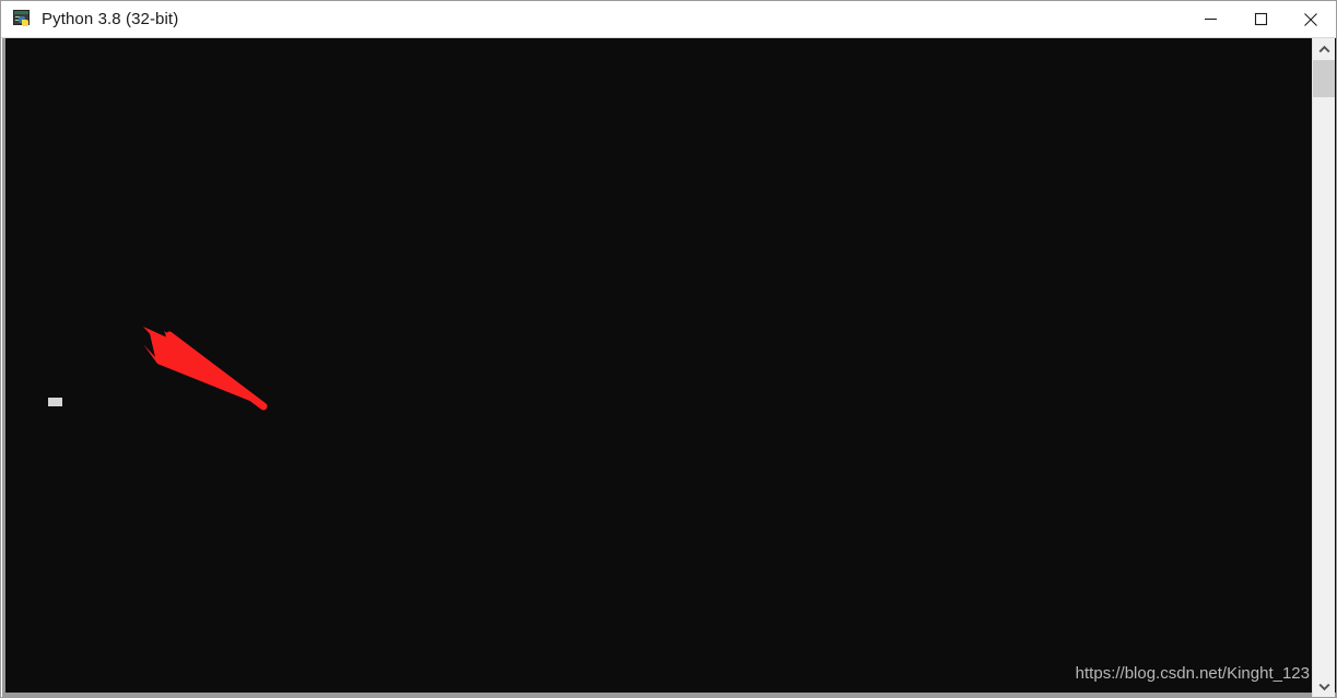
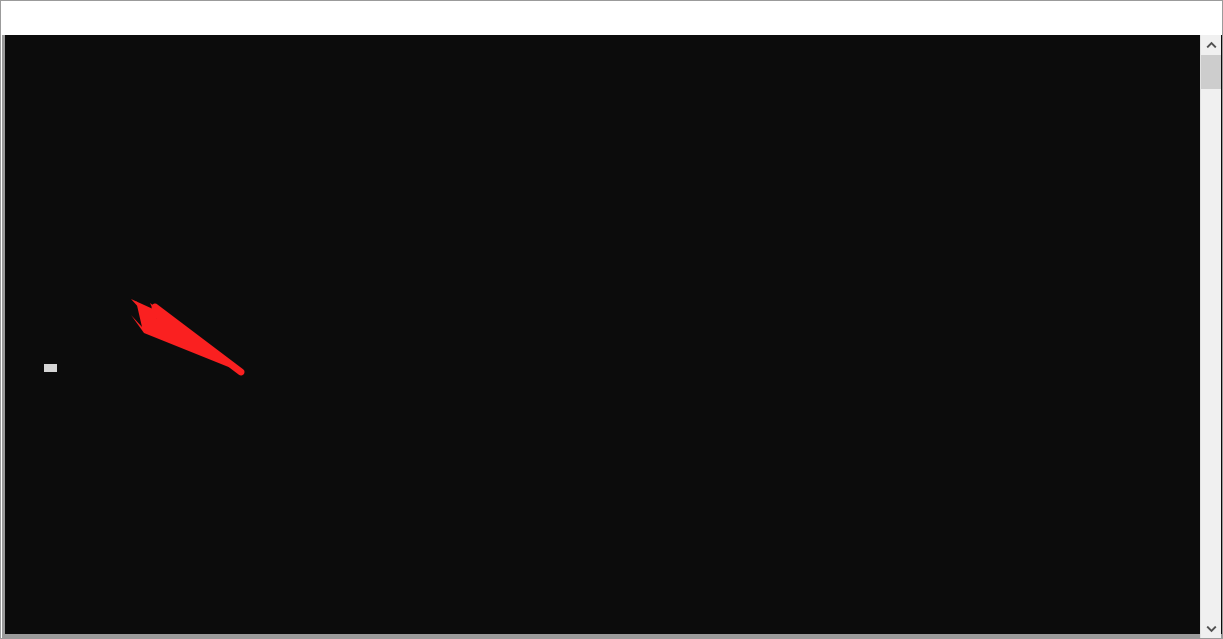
- Python 3.8 (32-bit)
- https://blog.csdn.net/Kinght_123
